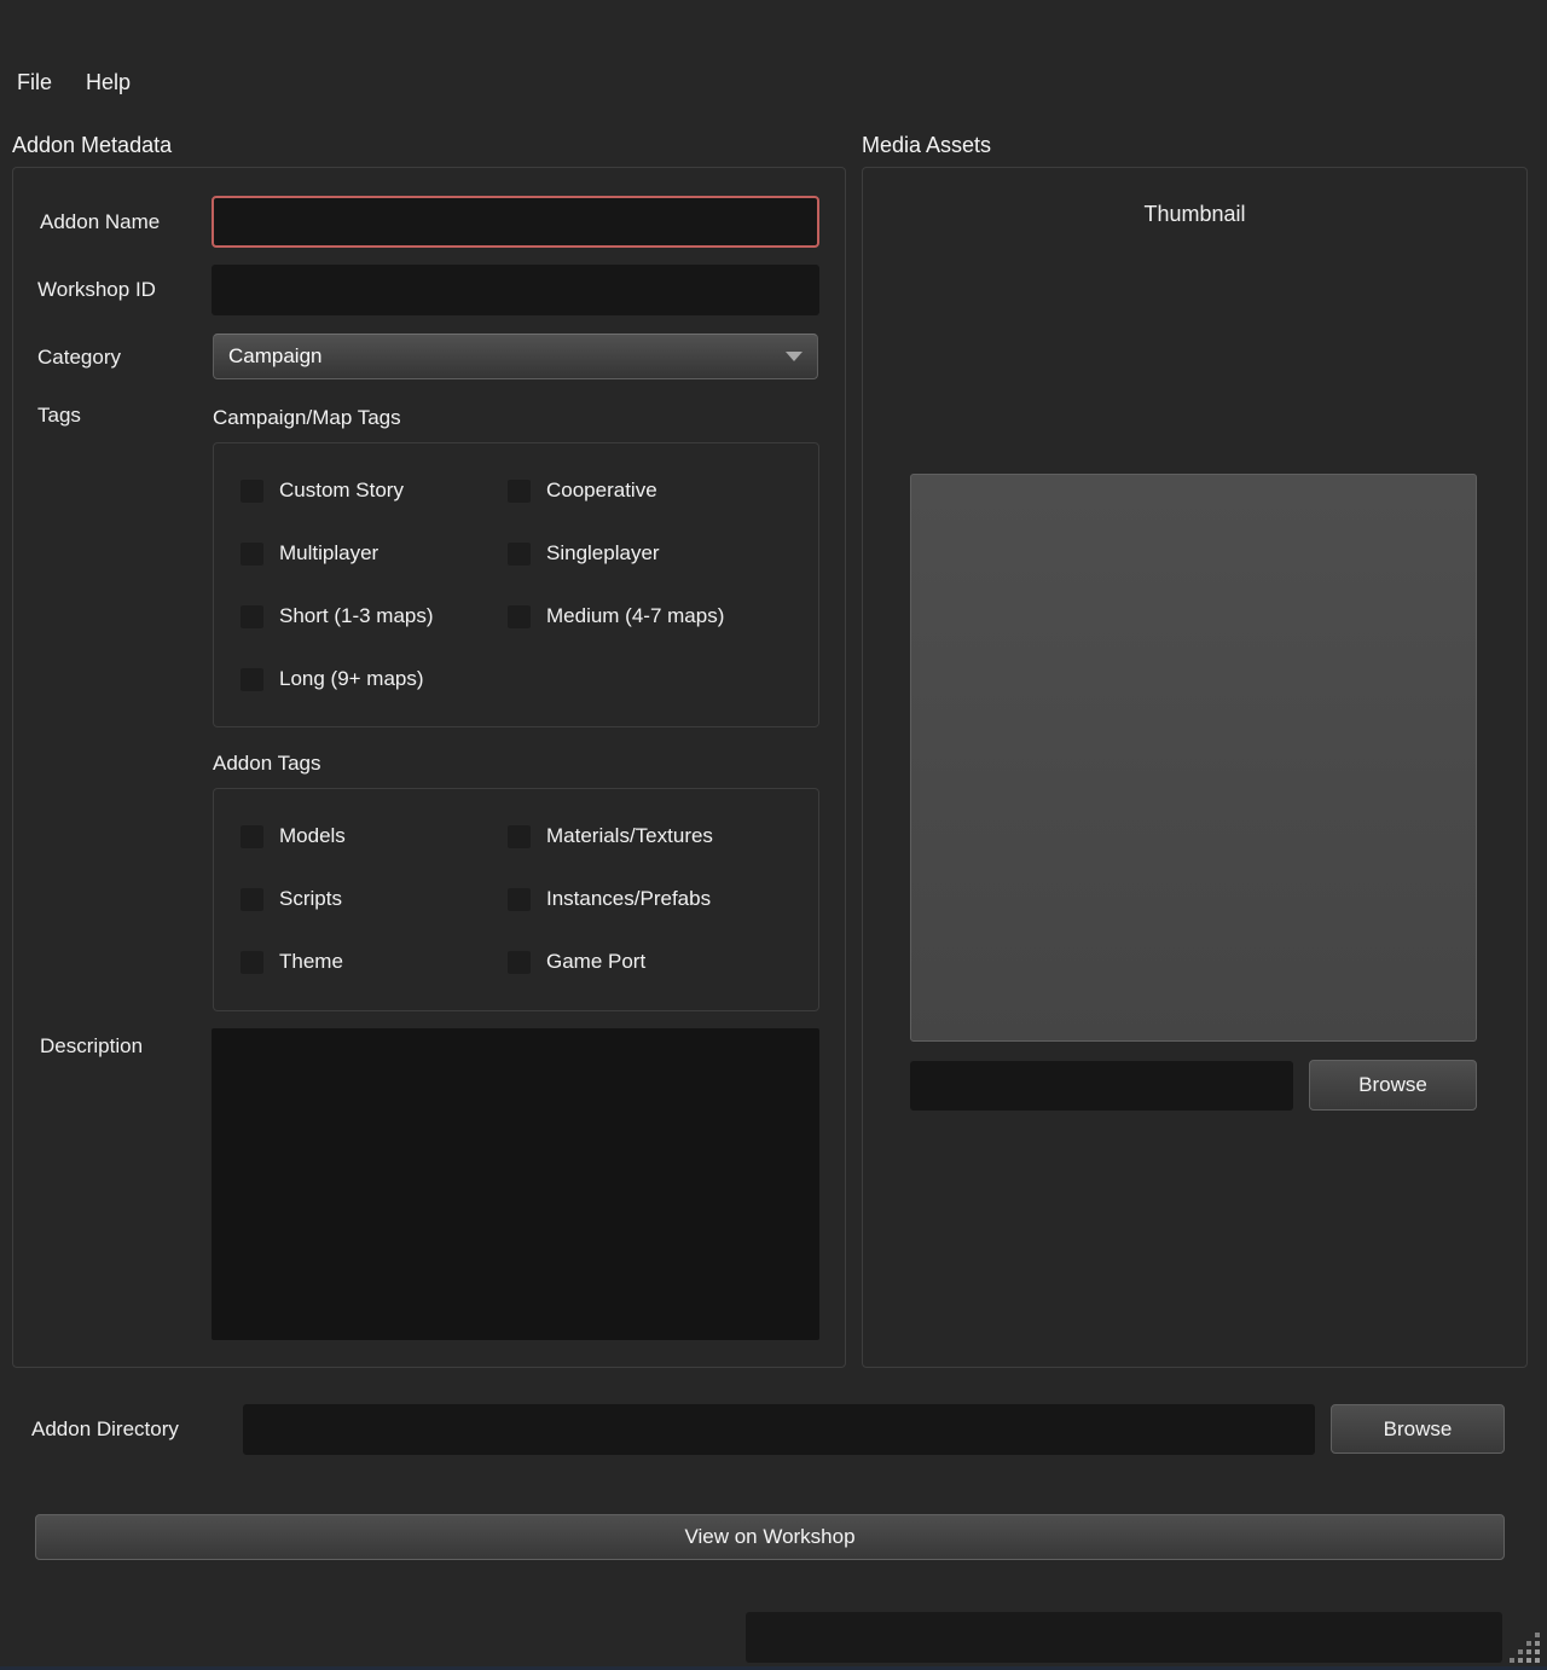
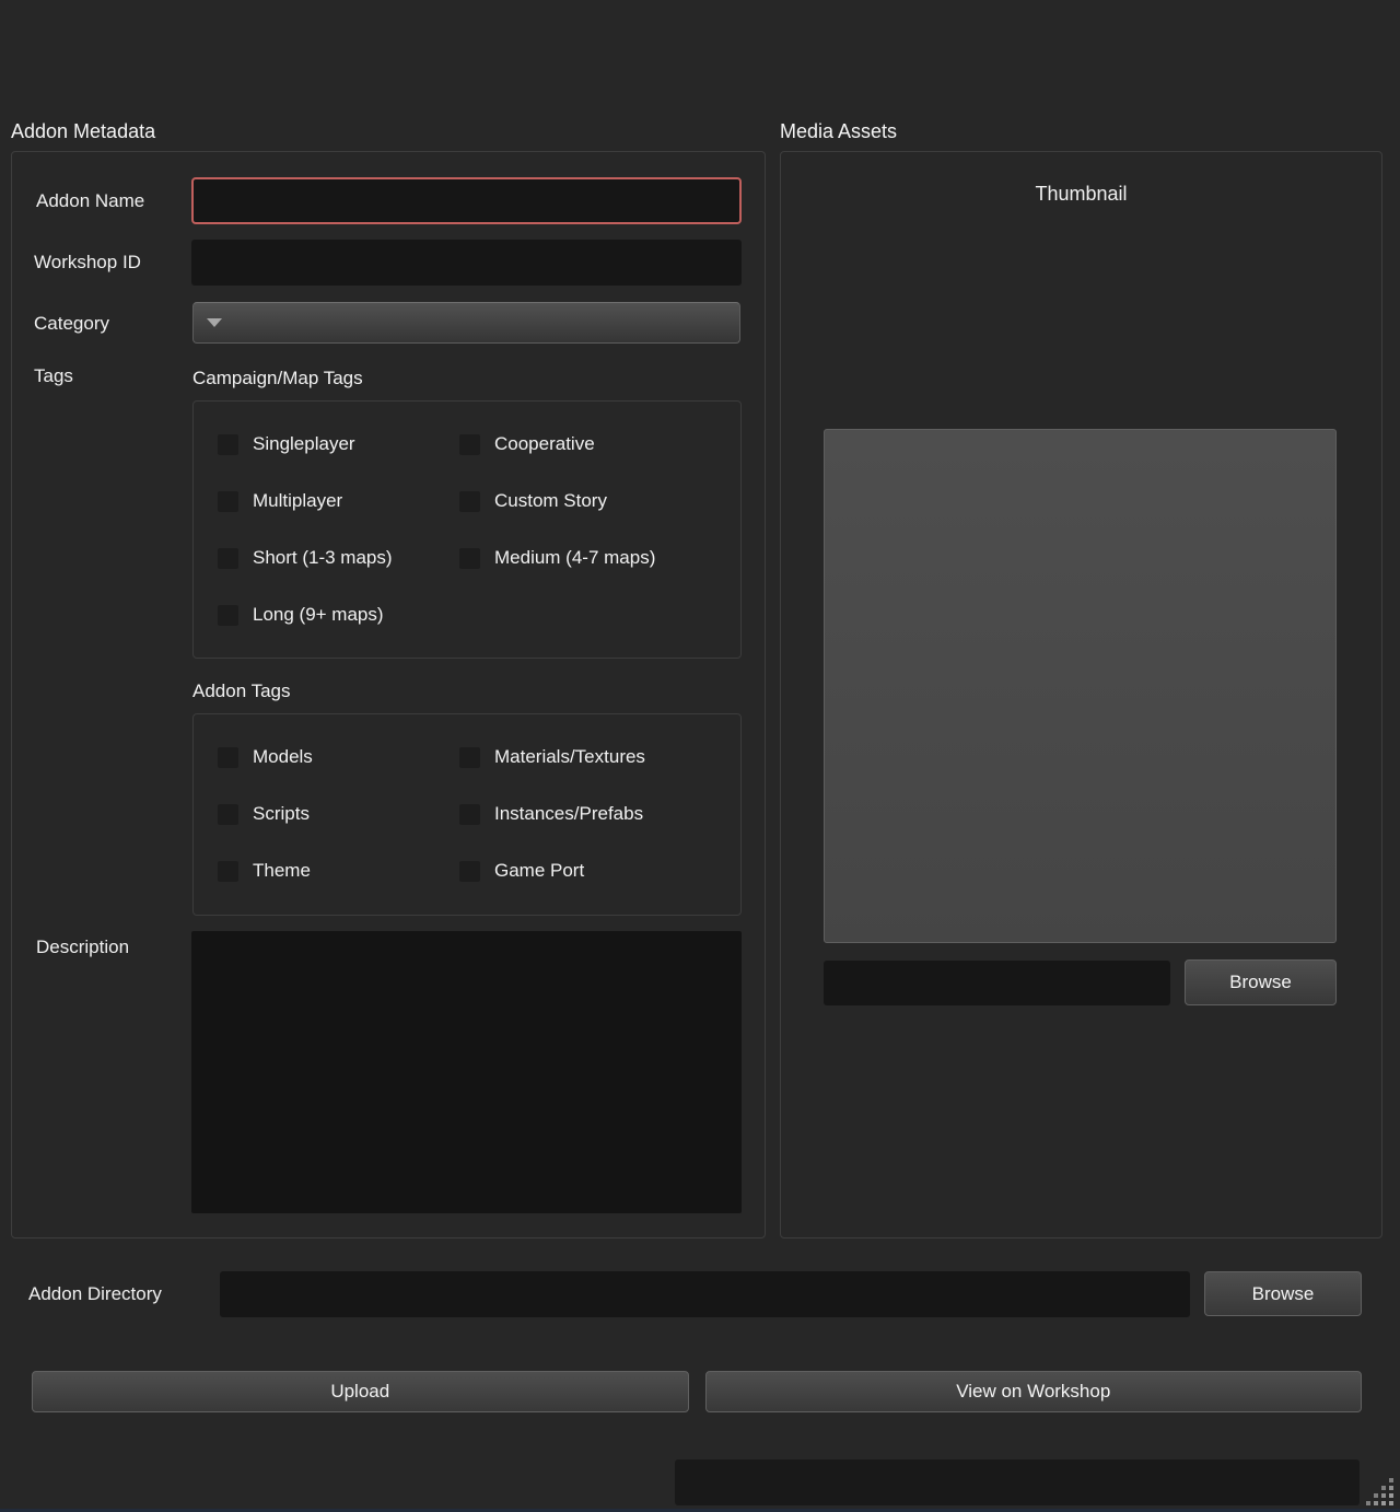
- File
- Help
  Addon Metadata
  Addon Name
  Workshop ID
  Category
- Campaign
  Tags
  Campaign/Map Tags
- Custom Story
+ Singleplayer
  Cooperative
  Multiplayer
- Singleplayer
+ Custom Story
  Short (1-3 maps)
  Medium (4-7 maps)
  Long (9+ maps)
  Addon Tags
  Models
  Materials/Textures
  Scripts
  Instances/Prefabs
  Theme
  Game Port
  Description
  Media Assets
  Thumbnail
  Browse
  Addon Directory
  Browse
+ Upload
  View on Workshop
